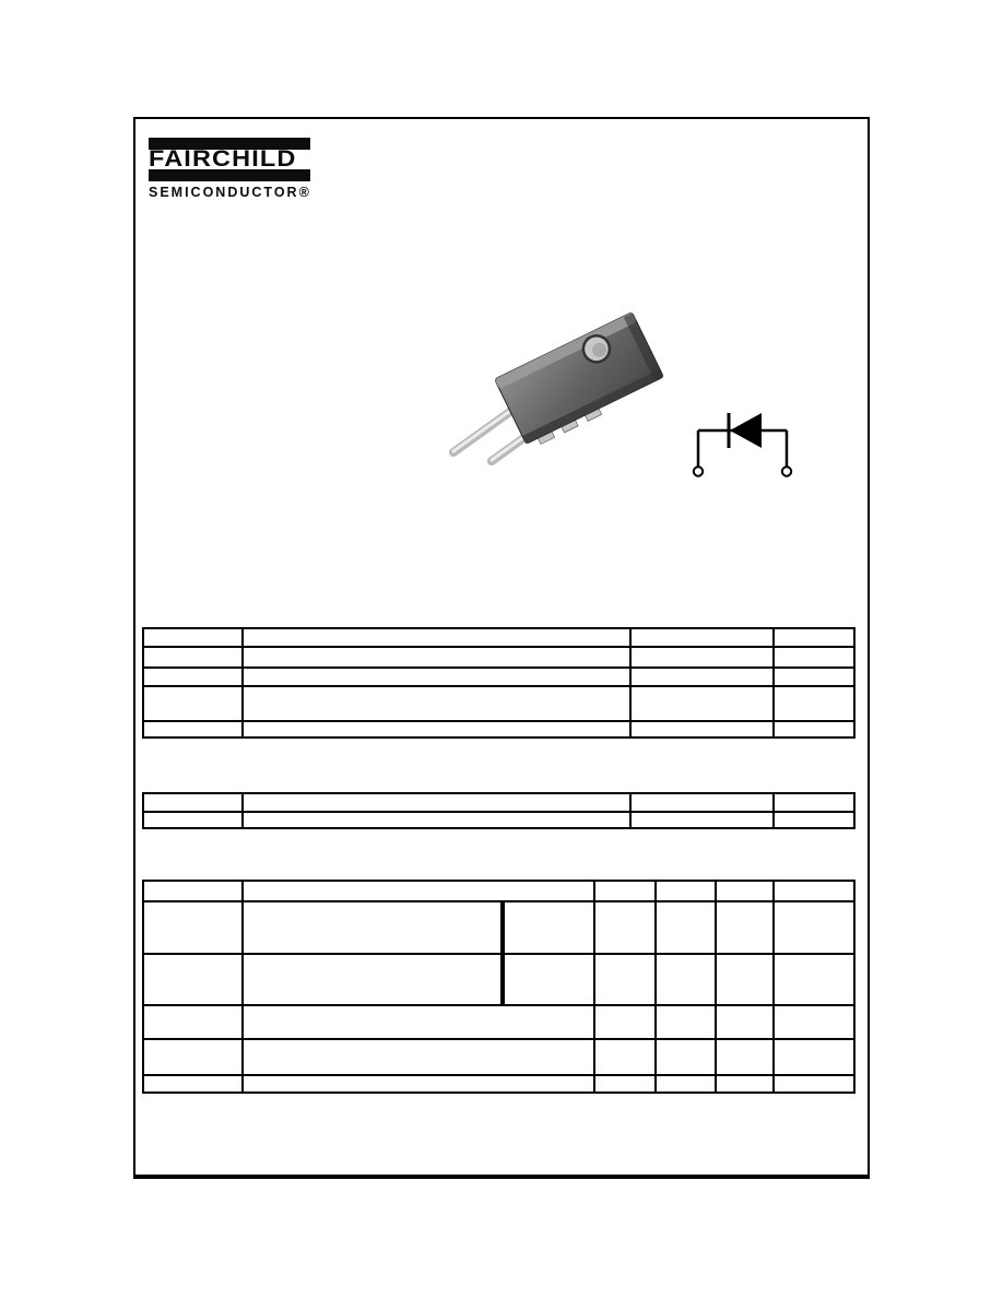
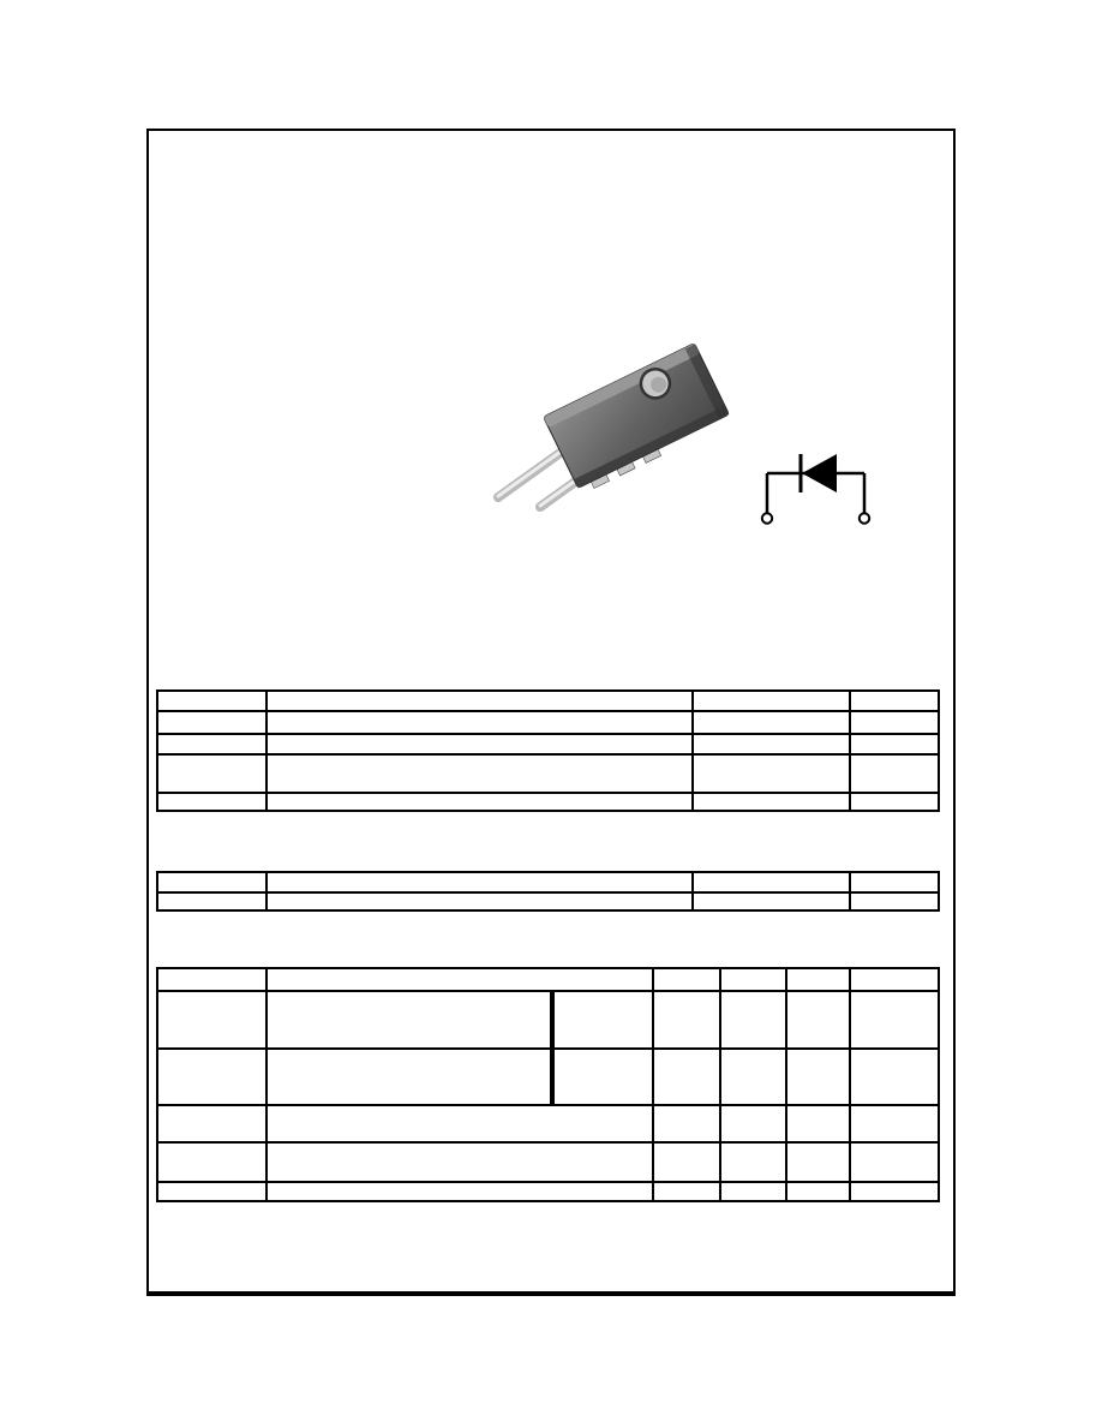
- FAIRCHILD
- SEMICONDUCTOR®
